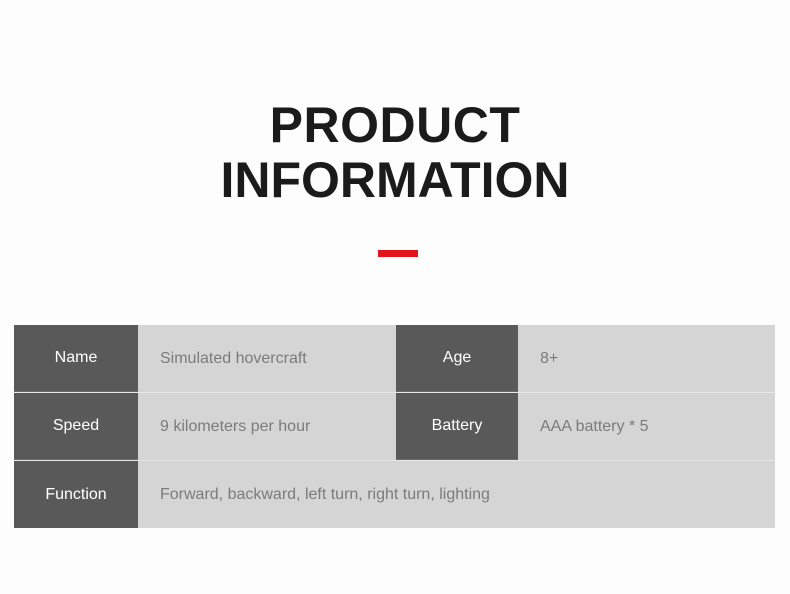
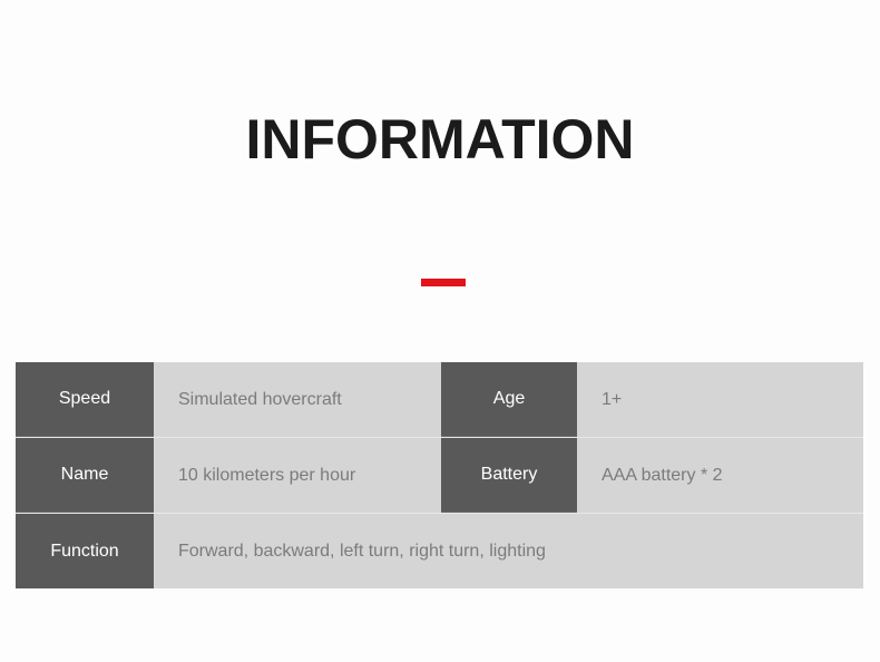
- PRODUCT
  INFORMATION
- Name
+ Speed
  Simulated hovercraft
  Age
- 8+
+ 1+
- Speed
+ Name
- 9 kilometers per hour
+ 10 kilometers per hour
  Battery
- AAA battery * 5
+ AAA battery * 2
  Function
  Forward, backward, left turn, right turn, lighting
